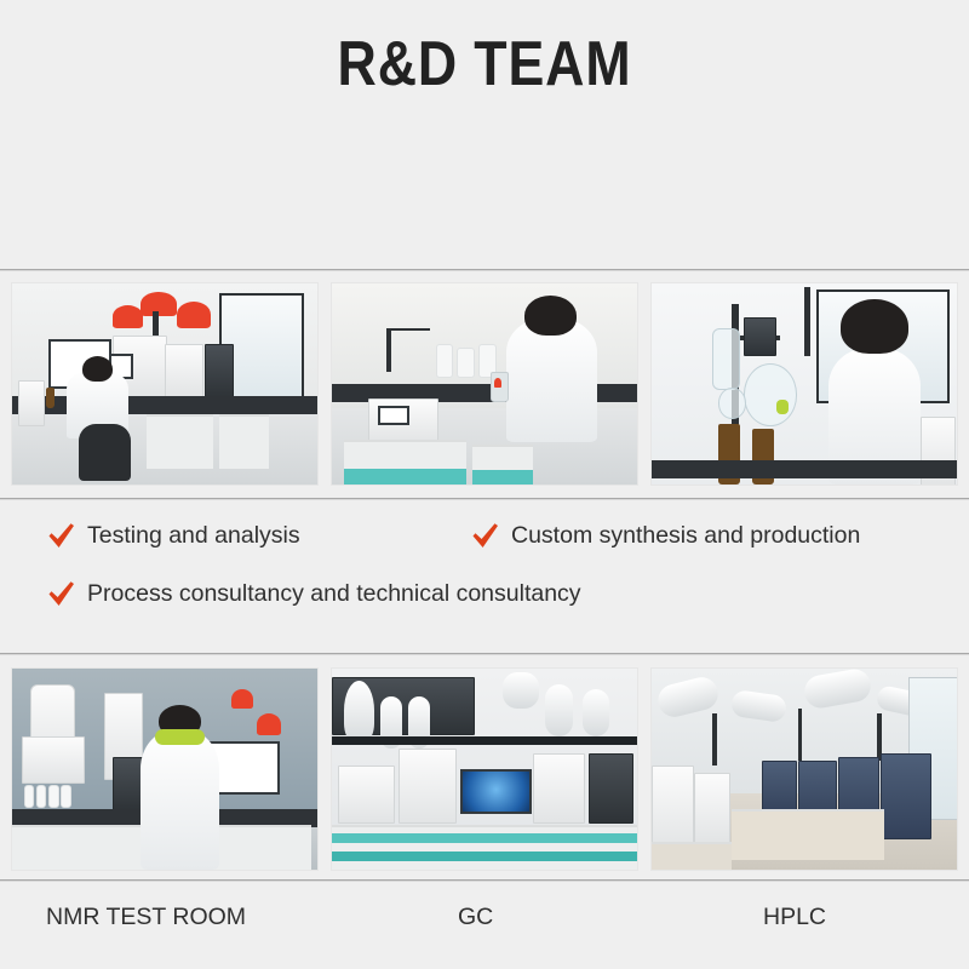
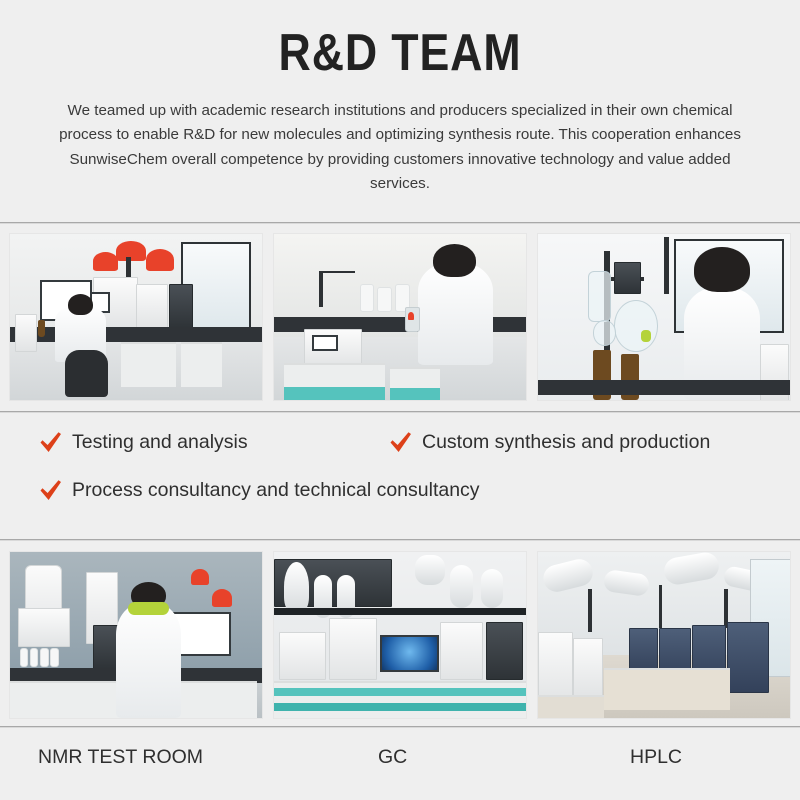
  R&D TEAM
+ We teamed up with academic research institutions and producers specialized in their own chemical process to enable R&D for new molecules and optimizing synthesis route. This cooperation enhances SunwiseChem overall competence by providing customers innovative technology and value added services.
  Testing and analysis
  Custom synthesis and production
  Process consultancy and technical consultancy
  NMR TEST ROOM
  GC
  HPLC
